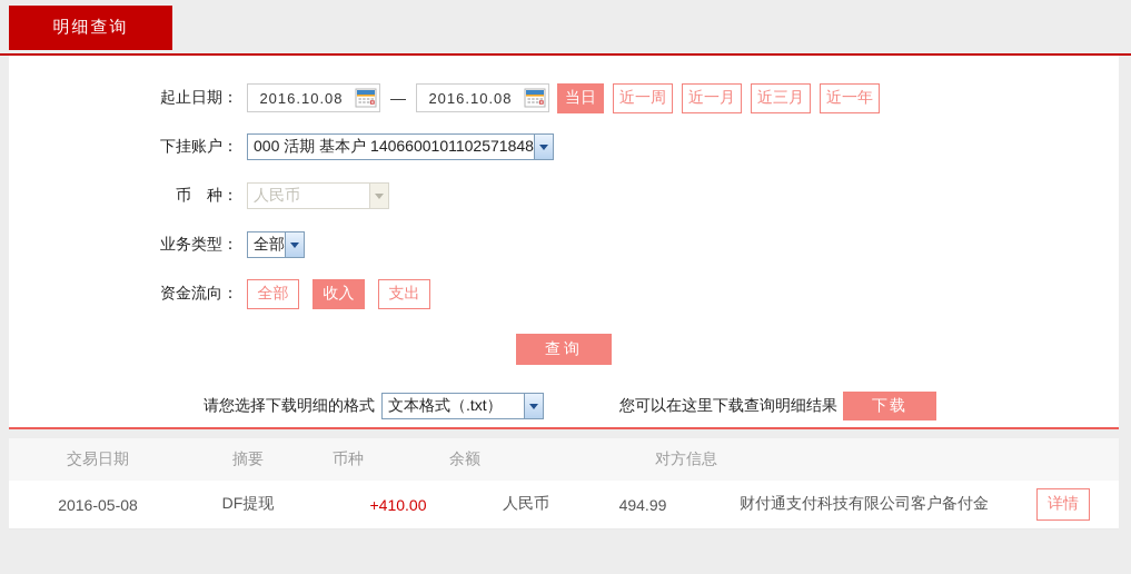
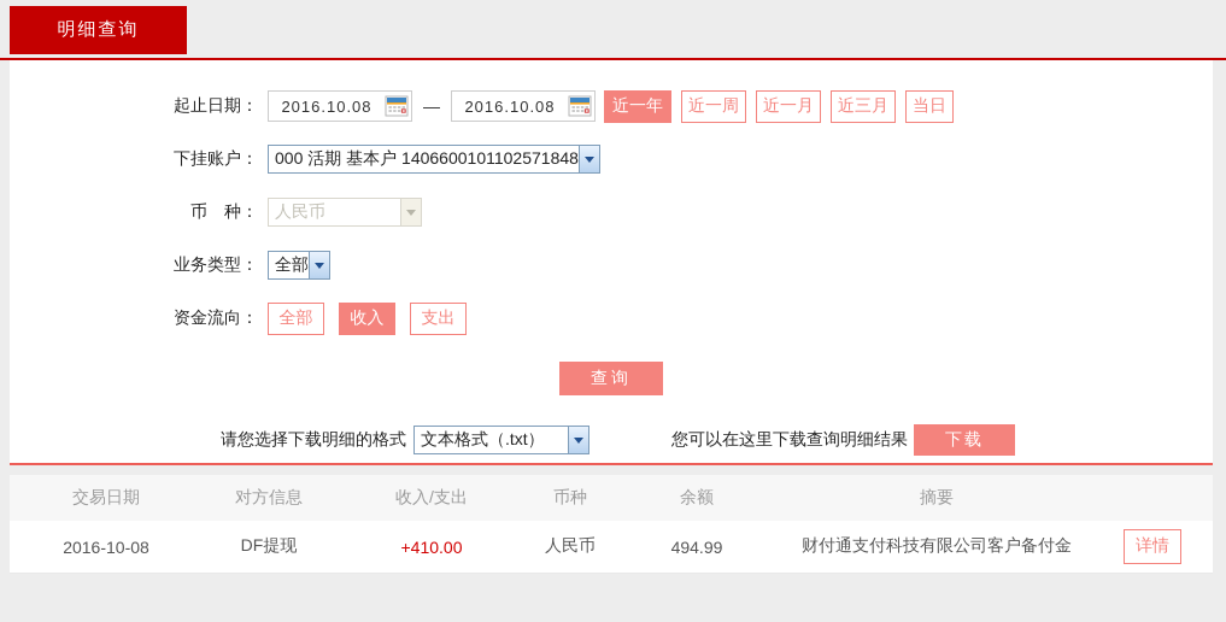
  明细查询
  起止日期：
  2016.10.08
  —
  2016.10.08
- 当日
+ 近一年
  近一周
  近一月
  近三月
- 近一年
+ 当日
  下挂账户：
  000 活期 基本户 1406600101102571848
  币 种：
  人民币
  业务类型：
  全部
  资金流向：
  全部
  收入
  支出
  查询
  请您选择下载明细的格式
  文本格式（.txt）
  您可以在这里下载查询明细结果
  下载
  交易日期
- 摘要
+ 对方信息
+ 收入/支出
  币种
  余额
- 对方信息
+ 摘要
- 2016-05-08
+ 2016-10-08
  DF提现
  +410.00
  人民币
  494.99
  财付通支付科技有限公司客户备付金
  详情
